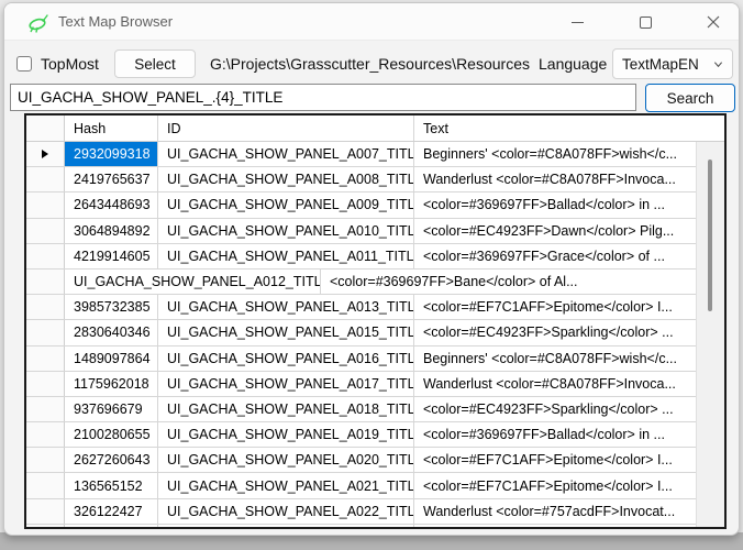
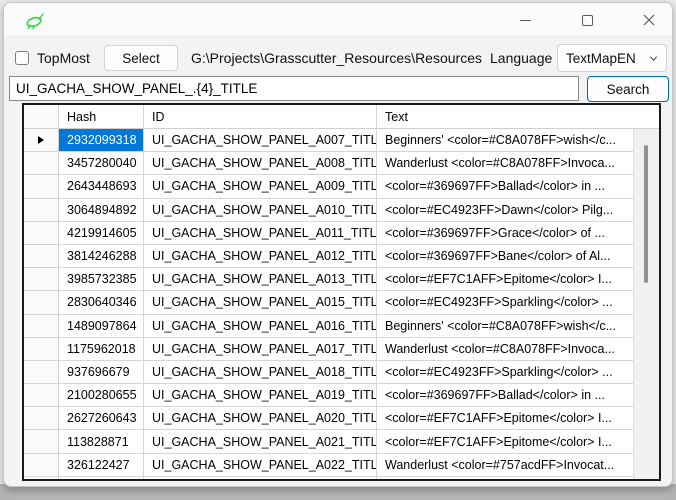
- Text Map Browser
  TopMost
  Select
  G:\Projects\Grasscutter_Resources\Resources
  Language
  TextMapEN
  UI_GACHA_SHOW_PANEL_.{4}_TITLE
  Search
  Hash
  ID
  Text
  2932099318
  UI_GACHA_SHOW_PANEL_A007_TITL
  Beginners' <color=#C8A078FF>wish</c...
- 2419765637
+ 3457280040
  UI_GACHA_SHOW_PANEL_A008_TITL
  Wanderlust <color=#C8A078FF>Invoca...
  2643448693
  UI_GACHA_SHOW_PANEL_A009_TITL
  <color=#369697FF>Ballad</color> in ...
  3064894892
  UI_GACHA_SHOW_PANEL_A010_TITL
  <color=#EC4923FF>Dawn</color> Pilg...
  4219914605
  UI_GACHA_SHOW_PANEL_A011_TITL
  <color=#369697FF>Grace</color> of ...
+ 3814246288
  UI_GACHA_SHOW_PANEL_A012_TITL
  <color=#369697FF>Bane</color> of Al...
  3985732385
  UI_GACHA_SHOW_PANEL_A013_TITL
  <color=#EF7C1AFF>Epitome</color> I...
  2830640346
  UI_GACHA_SHOW_PANEL_A015_TITL
  <color=#EC4923FF>Sparkling</color> ...
  1489097864
  UI_GACHA_SHOW_PANEL_A016_TITL
  Beginners' <color=#C8A078FF>wish</c...
  1175962018
  UI_GACHA_SHOW_PANEL_A017_TITL
  Wanderlust <color=#C8A078FF>Invoca...
  937696679
  UI_GACHA_SHOW_PANEL_A018_TITL
  <color=#EC4923FF>Sparkling</color> ...
  2100280655
  UI_GACHA_SHOW_PANEL_A019_TITL
  <color=#369697FF>Ballad</color> in ...
  2627260643
  UI_GACHA_SHOW_PANEL_A020_TITL
  <color=#EF7C1AFF>Epitome</color> I...
- 136565152
+ 113828871
  UI_GACHA_SHOW_PANEL_A021_TITL
  <color=#EF7C1AFF>Epitome</color> I...
  326122427
  UI_GACHA_SHOW_PANEL_A022_TITL
  Wanderlust <color=#757acdFF>Invocat...
